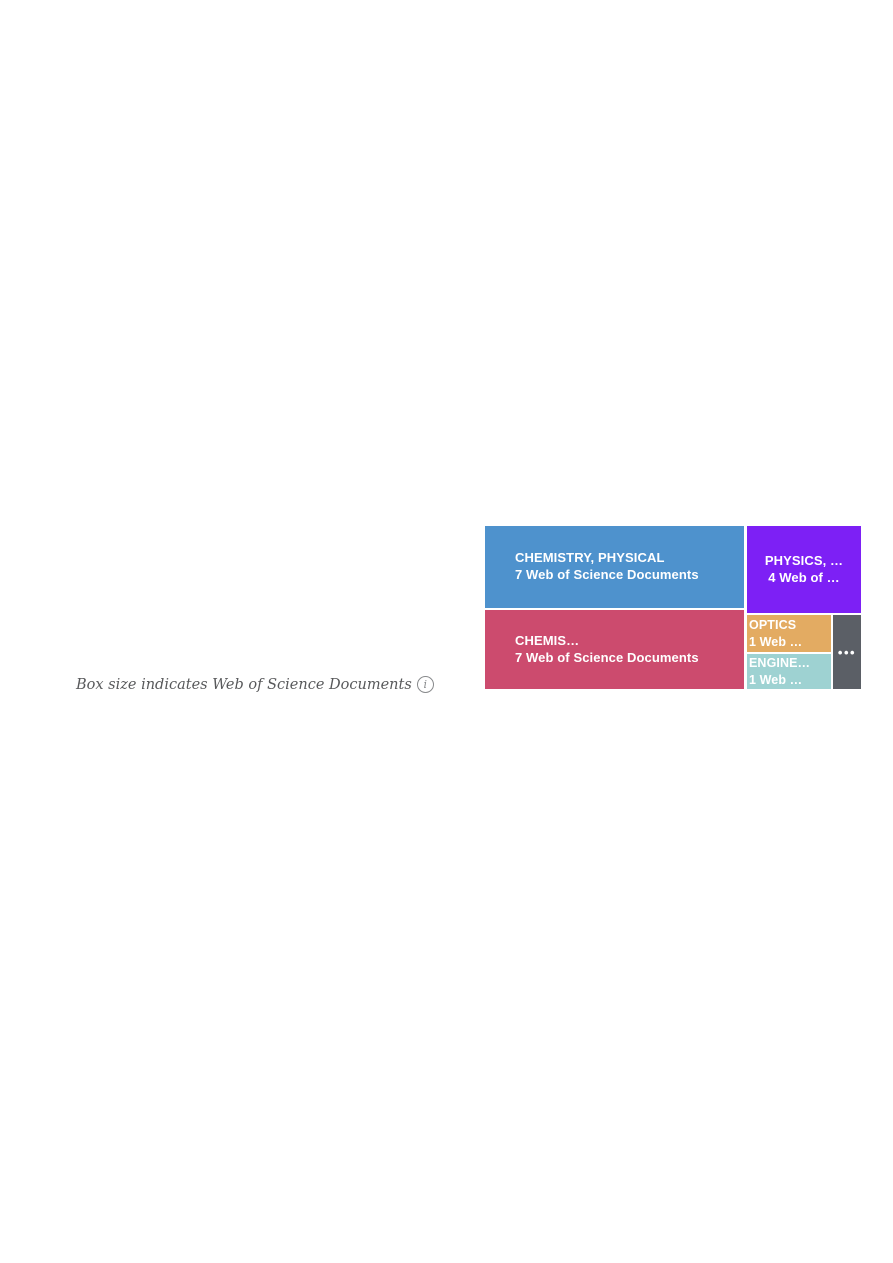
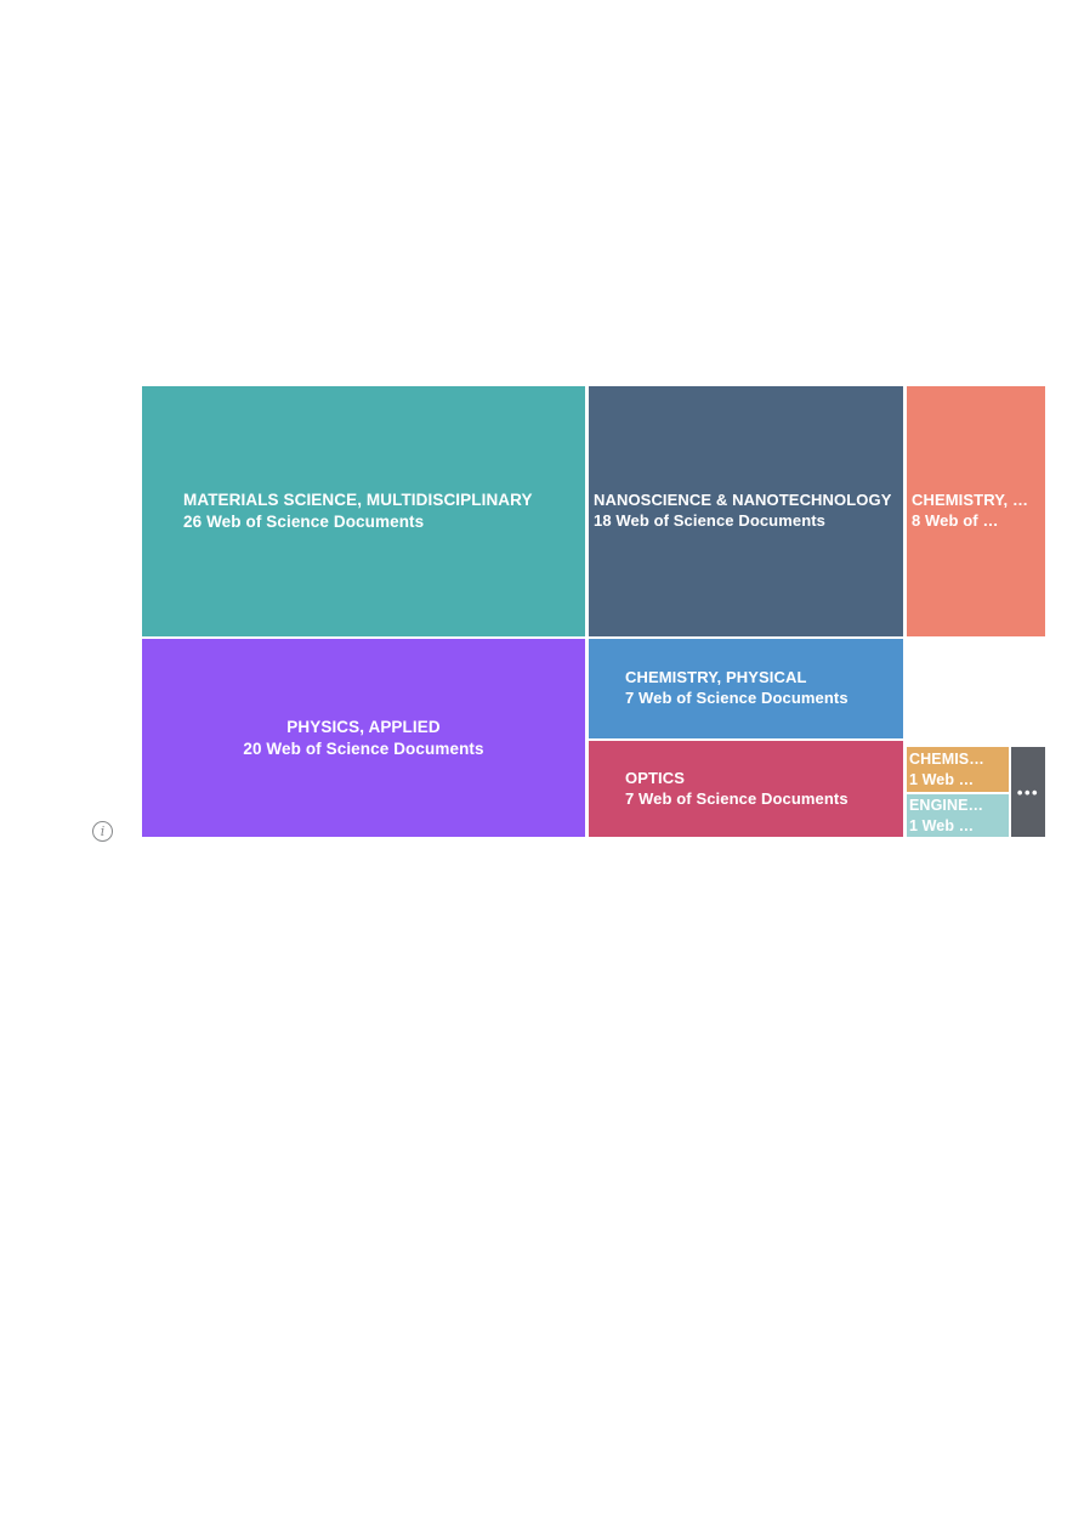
+ MATERIALS SCIENCE, MULTIDISCIPLINARY
+ 26 Web of Science Documents
+ NANOSCIENCE & NANOTECHNOLOGY
+ 18 Web of Science Documents
+ CHEMISTRY, …
+ 8 Web of …
+ PHYSICS, APPLIED
+ 20 Web of Science Documents
  CHEMISTRY, PHYSICAL
  7 Web of Science Documents
- CHEMIS…
+ OPTICS
  7 Web of Science Documents
- PHYSICS, …
- 4 Web of …
- OPTICS
+ CHEMIS…
  1 Web …
  ENGINE…
  1 Web …
  •••
- Box size indicates Web of Science Documents
  i
